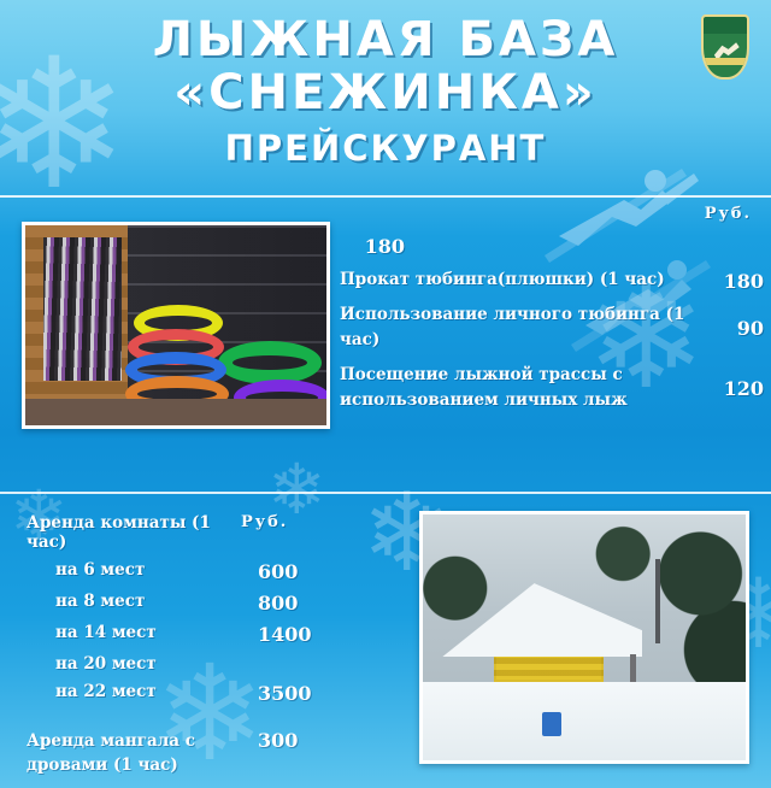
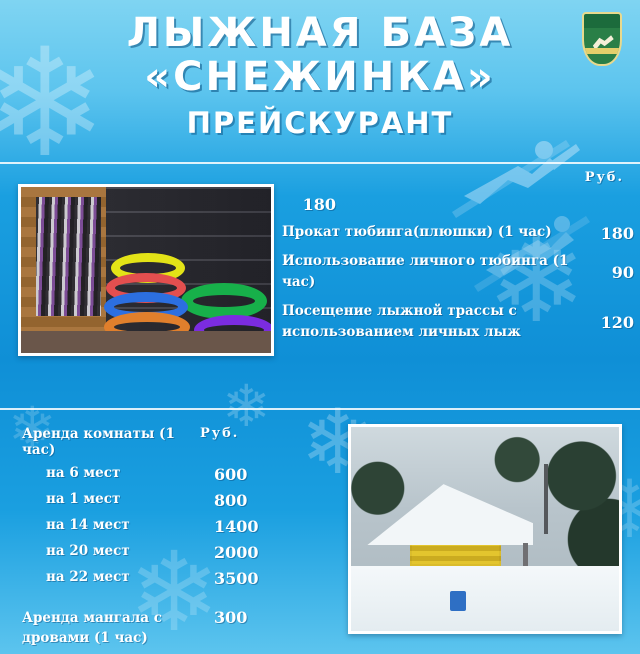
  ❄
  ❄
  ❄
  ❄
  ❄
  ❄
  ❄
  ЛЫЖНАЯ БАЗА
  «СНЕЖИНКА»
  ПРЕЙСКУРАНТ
  Руб.
  180
  Прокат тюбинга(плюшки) (1 час)
  180
  Использование личного тюбинга (1 час)
  90
  Посещение лыжной трассы с использованием личных лыж
  120
  Аренда комнаты (1 час)
  Руб.
  на 6 мест
  600
- на 8 мест
+ на 1 мест
  800
  на 14 мест
  1400
  на 20 мест
+ 2000
  на 22 мест
  3500
  Аренда мангала с дровами (1 час)
  300
